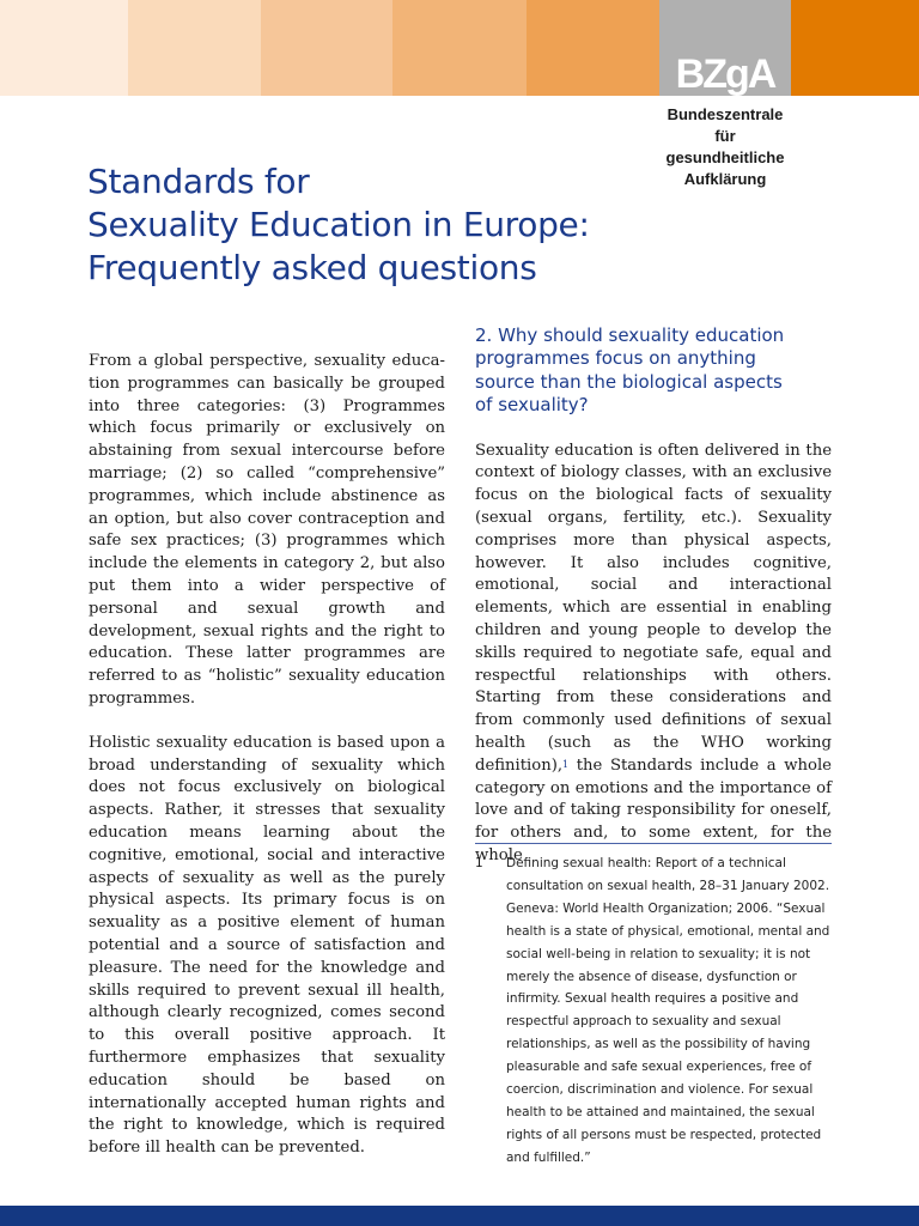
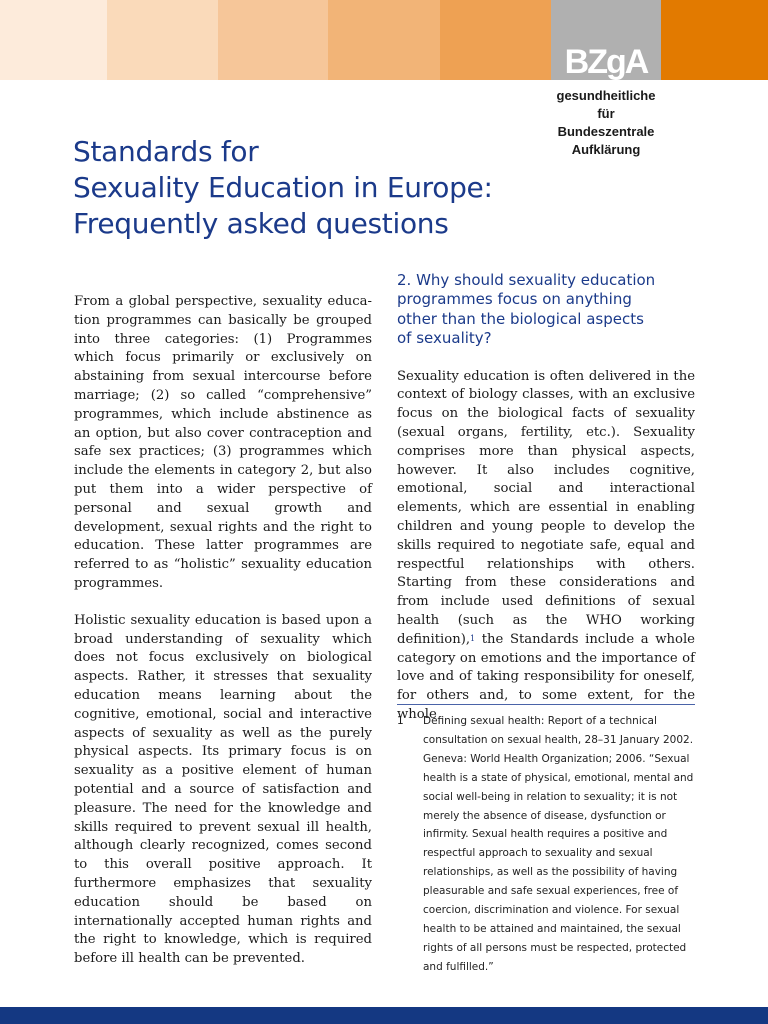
  BZgA
- Bundeszentrale
+ gesundheitliche
  für
- gesundheitliche
+ Bundeszentrale
  Aufklärung
  Standards for
  Sexuality Education in Europe:
  Frequently asked questions
- From a global perspective, sexuality educa­tion programmes can basically be grouped into three categories: (3) Programmes which focus primarily or exclusively on abstaining from sexual intercourse before marriage; (2) so called “comprehensive” programmes, which include abstinence as an option, but also cover contraception and safe sex prac­tices; (3) programmes which include the ele­ments in category 2, but also put them into a wider perspective of personal and sexual growth and development, sexual rights and the right to education. These latter pro­grammes are referred to as “holistic” sexual­ity education programmes.
+ From a global perspective, sexuality educa­tion programmes can basically be grouped into three categories: (1) Programmes which focus primarily or exclusively on abstaining from sexual intercourse before marriage; (2) so called “comprehensive” programmes, which include abstinence as an option, but also cover contraception and safe sex prac­tices; (3) programmes which include the ele­ments in category 2, but also put them into a wider perspective of personal and sexual growth and development, sexual rights and the right to education. These latter pro­grammes are referred to as “holistic” sexual­ity education programmes.
  Holistic sexuality education is based upon a broad understanding of sexuality which does not focus exclusively on biological aspects. Rather, it stresses that sexuality education means learning about the cognitive, emo­tional, social and interactive aspects of sex­uality as well as the purely physical aspects. Its primary focus is on sexuality as a positive element of human potential and a source of satisfaction and pleasure. The need for the knowledge and skills required to pre­vent sexual ill health, although clearly rec­ognized, comes second to this overall pos­itive approach. It furthermore emphasizes that sexuality education should be based on internationally accepted human rights and the right to knowledge, which is required before ill health can be prevented.
  2. Why should sexuality education
  programmes focus on anything
- source than the biological aspects
+ other than the biological aspects
  of sexuality?
- Sexuality education is often delivered in the context of biology classes, with an exclusive focus on the biological facts of sexuality (sexual organs, fertility, etc.). Sexuality com­prises more than physical aspects, however. It also includes cognitive, emotional, social and interactional elements, which are essen­tial in enabling children and young people to develop the skills required to negoti­ate safe, equal and respectful relationships with others. Starting from these considera­tions and from commonly used definitions of sexual health (such as the WHO working definition),1 the Standards include a whole category on emotions and the importance of love and of taking responsibility for oneself, for others and, to some extent, for the whole
+ Sexuality education is often delivered in the context of biology classes, with an exclusive focus on the biological facts of sexuality (sexual organs, fertility, etc.). Sexuality com­prises more than physical aspects, however. It also includes cognitive, emotional, social and interactional elements, which are essen­tial in enabling children and young people to develop the skills required to negoti­ate safe, equal and respectful relationships with others. Starting from these considera­tions and from include used definitions of sexual health (such as the WHO working definition),1 the Standards include a whole category on emotions and the importance of love and of taking responsibility for oneself, for others and, to some extent, for the whole
  1
  Defining sexual health: Report of a technical consultation on sexual health, 28–31 January 2002. Geneva: World Health Organization; 2006. “Sexual health is a state of physical, emotional, mental and social well-being in relation to sexuality; it is not merely the absence of disease, dysfunction or infirmity. Sexual health requires a positive and respectful approach to sexuality and sexual relationships, as well as the possibility of having pleasurable and safe sexual experiences, free of coercion, discrimination and violence. For sexual health to be attained and maintained, the sexual rights of all persons must be respected, protected and fulfilled.”
